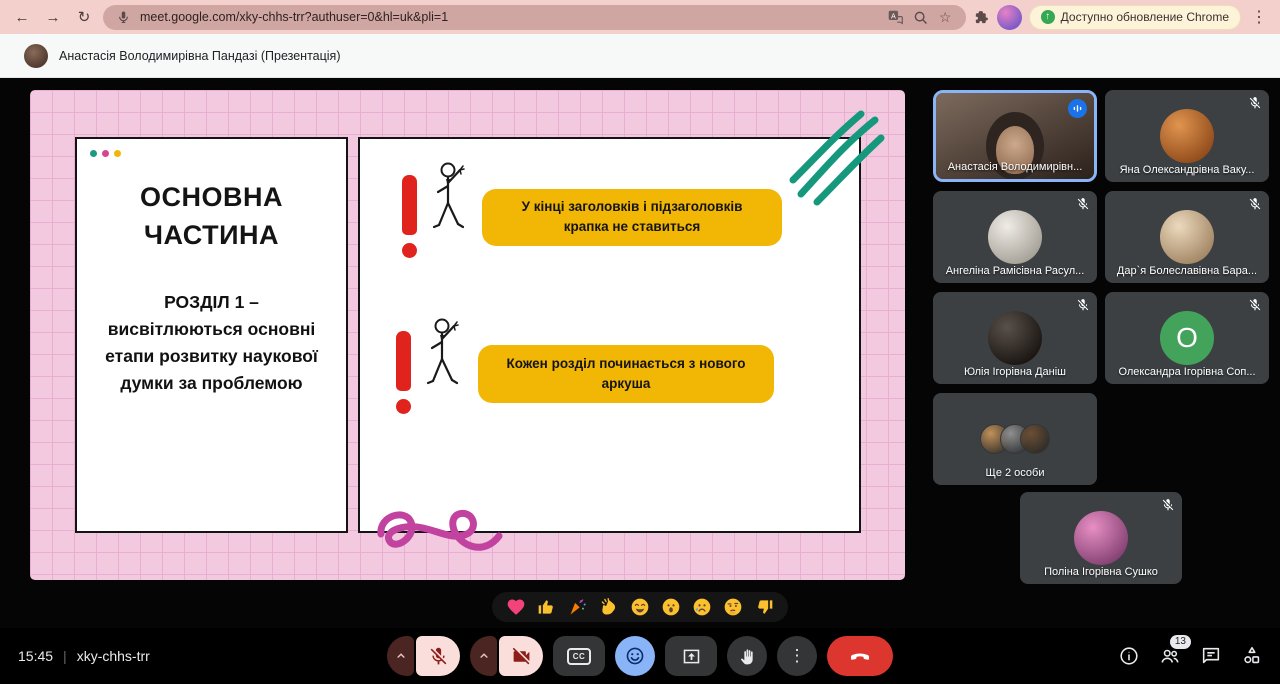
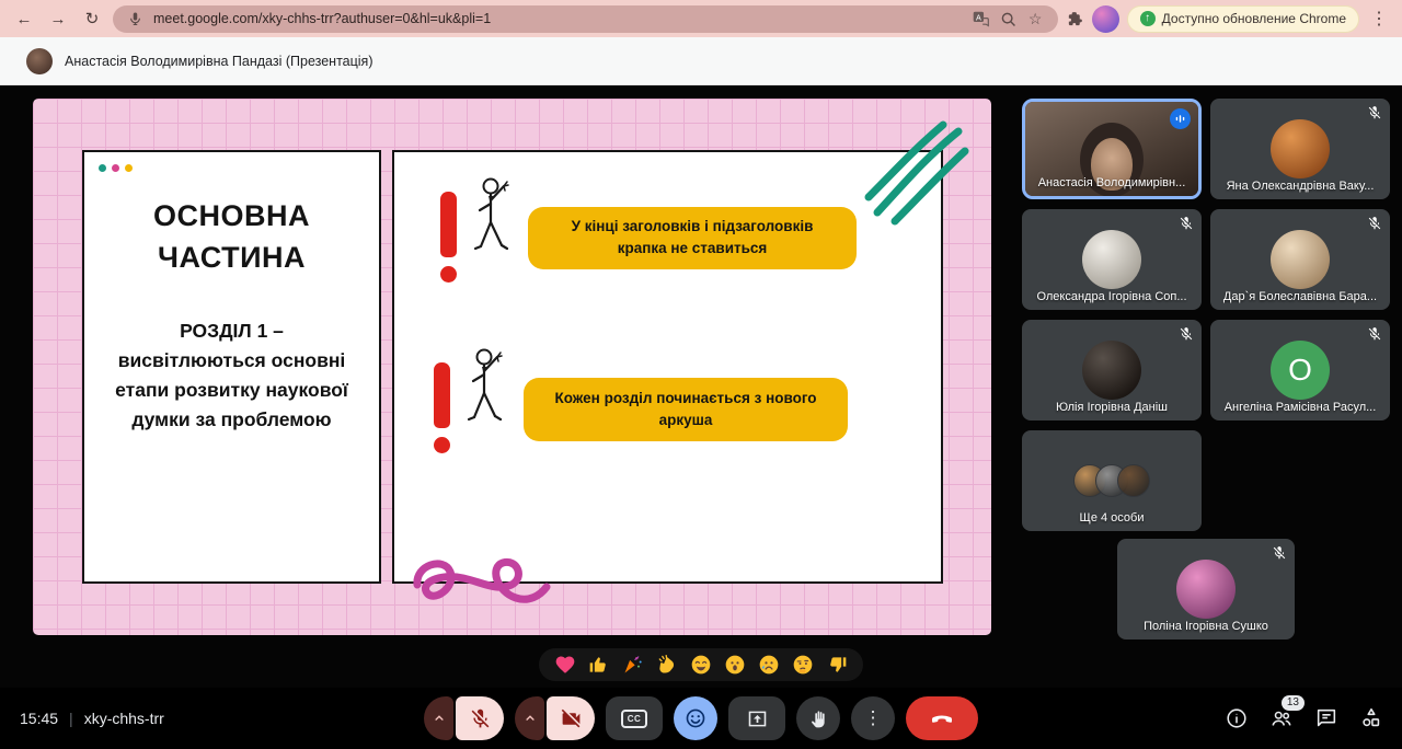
  ←
  →
  ↻
  meet.google.com/xky-chhs-trr?authuser=0&hl=uk&pli=1
  A
  ☆
  ↑
  Доступно обновление Chrome
  ⋮
  Анастасія Володимирівна Пандазі (Презентація)
  ОСНОВНА ЧАСТИНА
  РОЗДІЛ 1 –
  висвітлюються основні етапи розвитку наукової думки за проблемою
  У кінці заголовків і підзаголовків крапка не ставиться
  Кожен розділ починається з нового аркуша
  Анастасія Володимирівн...
  Яна Олександрівна Ваку...
- Ангеліна Рамісівна Расул...
+ Олександра Ігорівна Соп...
  Дар`я Болеславівна Бара...
  Юлія Ігорівна Даніш
  O
- Олександра Ігорівна Соп...
+ Ангеліна Рамісівна Расул...
- Ще 2 особи
+ Ще 4 особи
  Поліна Ігорівна Сушко
  15:45
  |
  xky-chhs-trr
  CC
  ⋮
  13
